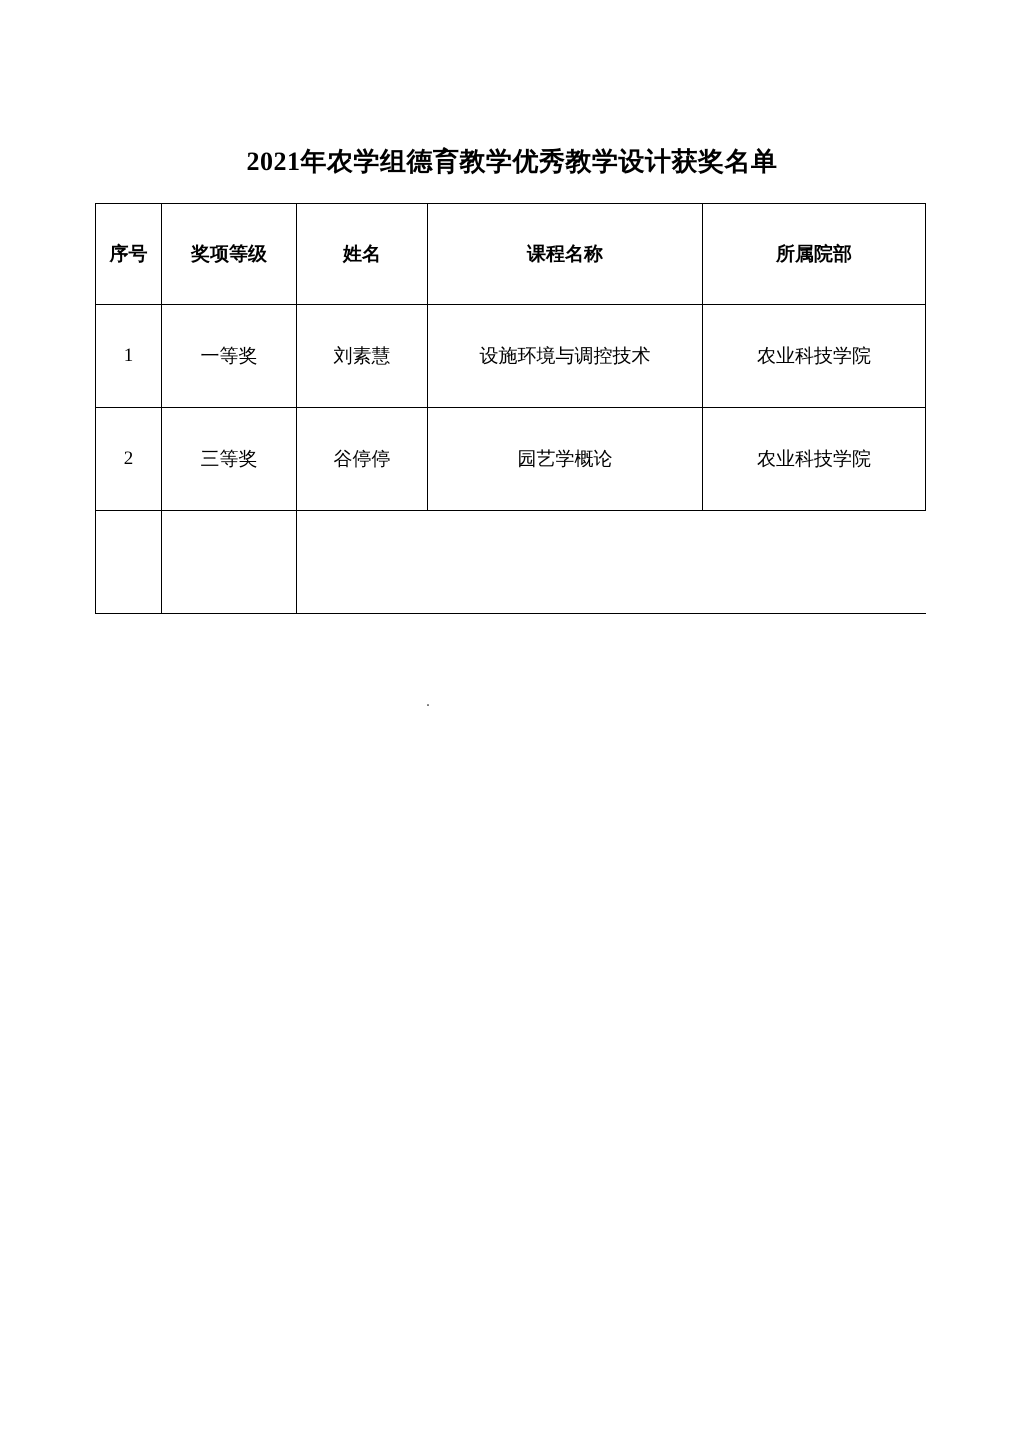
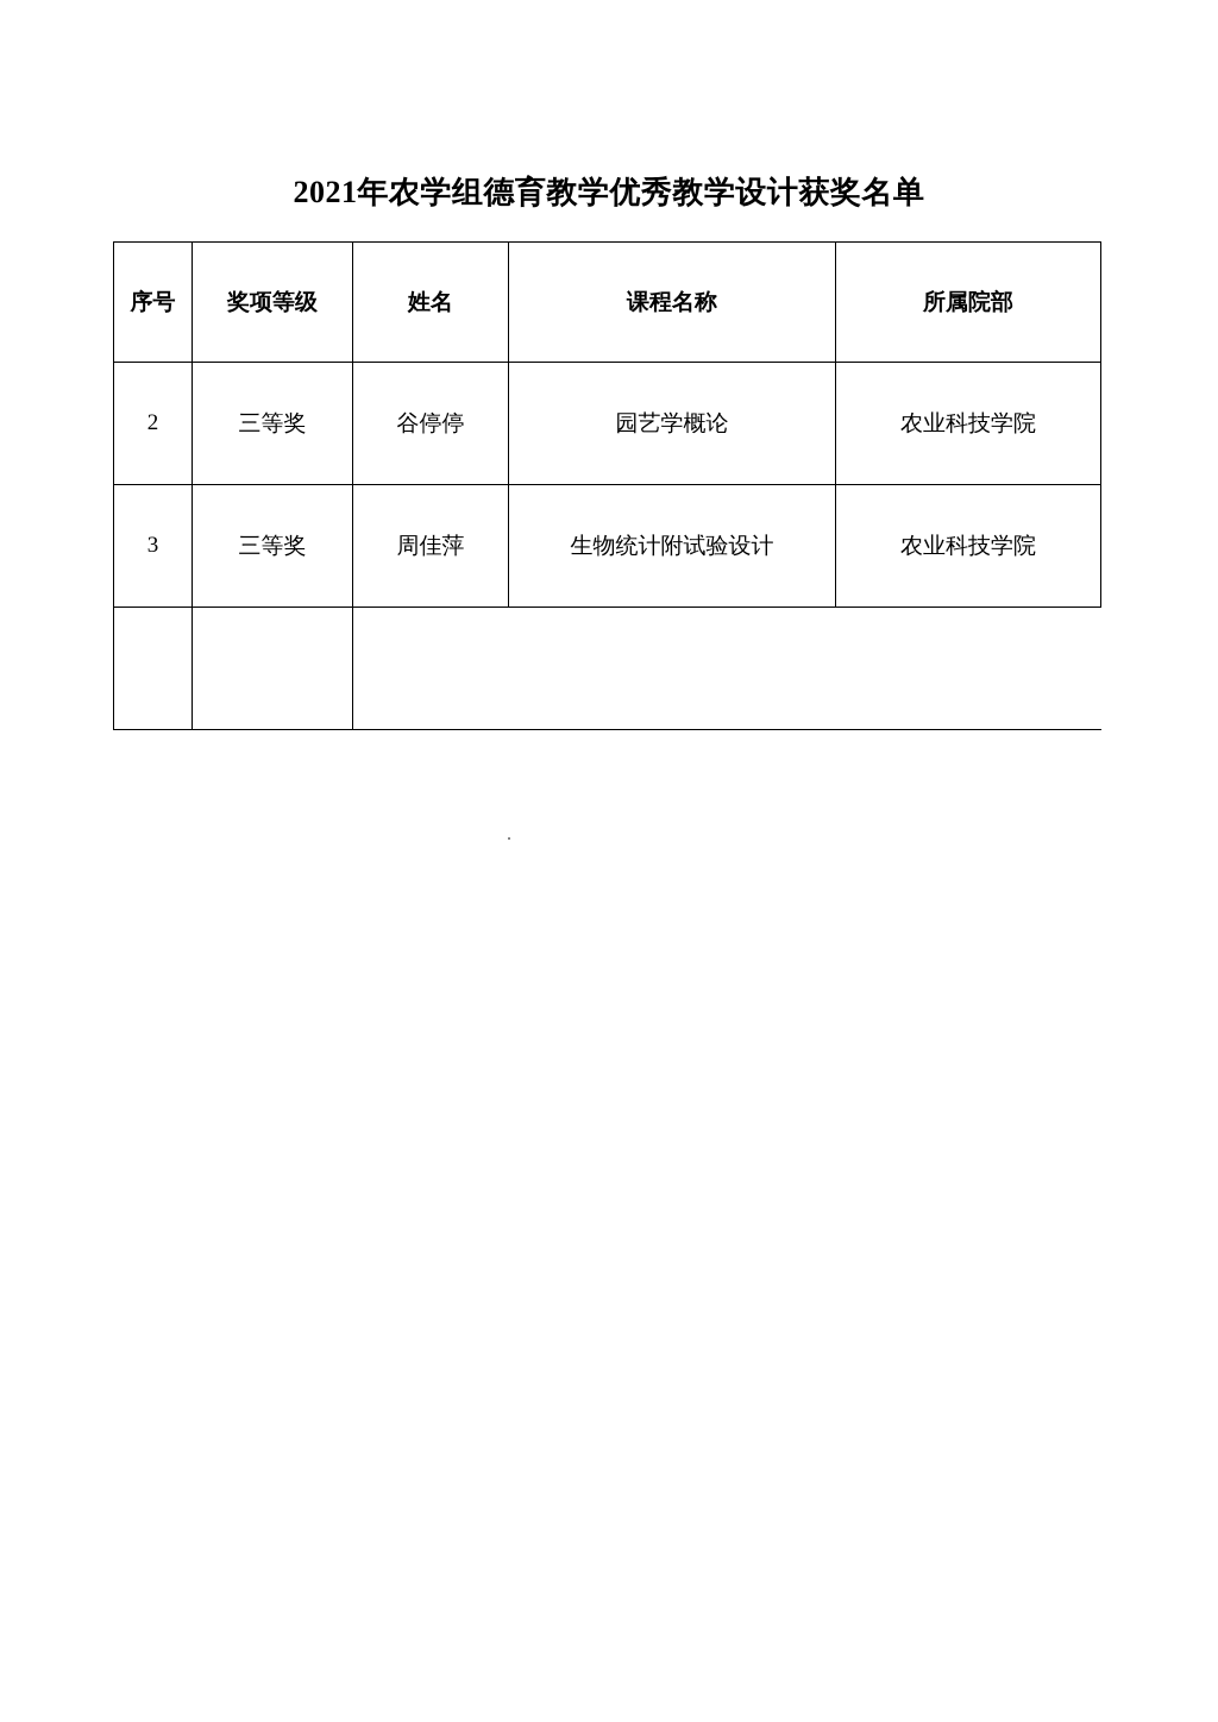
  2021年农学组德育教学优秀教学设计获奖名单
  序号	奖项等级	姓名	课程名称	所属院部
- 1	一等奖	刘素慧	设施环境与调控技术	农业科技学院
  2	三等奖	谷停停	园艺学概论	农业科技学院
+ 3	三等奖	周佳萍	生物统计附试验设计	农业科技学院
  .
